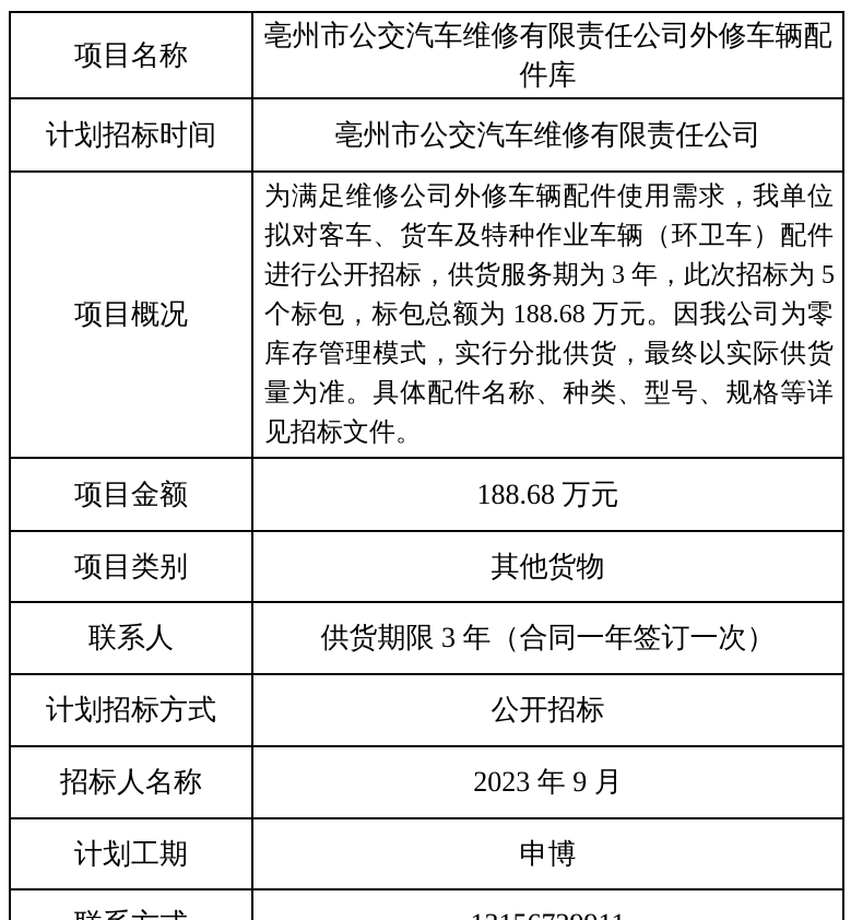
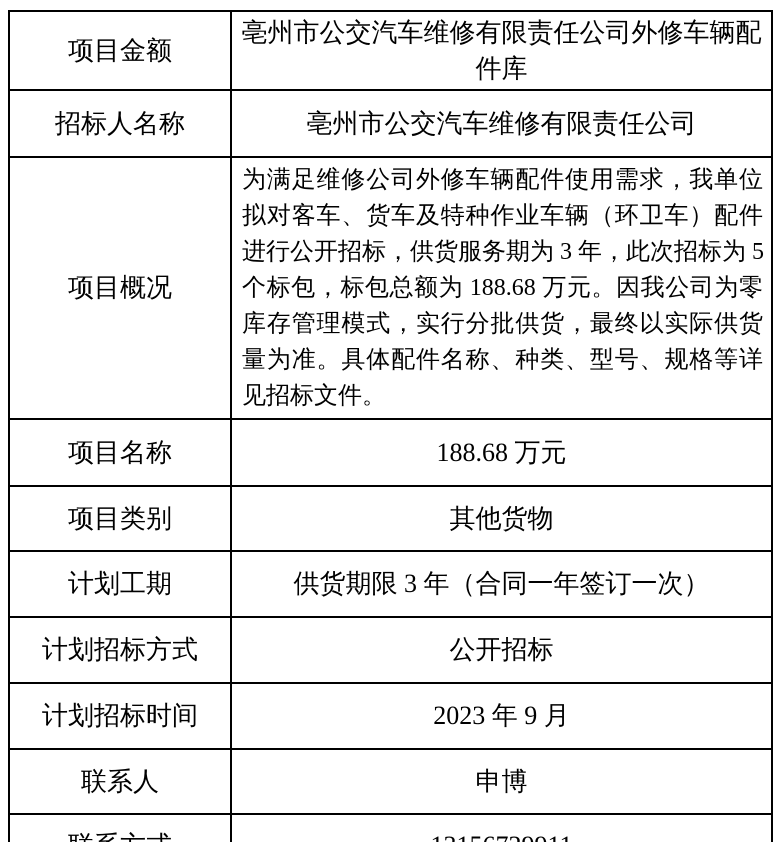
- 项目名称	亳州市公交汽车维修有限责任公司外修车辆配件库
+ 项目金额	亳州市公交汽车维修有限责任公司外修车辆配件库
- 计划招标时间	亳州市公交汽车维修有限责任公司
+ 招标人名称	亳州市公交汽车维修有限责任公司
  项目概况	为满足维修公司外修车辆配件使用需求，我单位拟对客车、货车及特种作业车辆（环卫车）配件进行公开招标，供货服务期为 3 年，此次招标为 5个标包，标包总额为 188.68 万元。因我公司为零库存管理模式，实行分批供货，最终以实际供货量为准。具体配件名称、种类、型号、规格等详见招标文件。
- 项目金额	188.68 万元
+ 项目名称	188.68 万元
  项目类别	其他货物
- 联系人	供货期限 3 年（合同一年签订一次）
+ 计划工期	供货期限 3 年（合同一年签订一次）
  计划招标方式	公开招标
- 招标人名称	2023 年 9 月
+ 计划招标时间	2023 年 9 月
- 计划工期	申博
+ 联系人	申博
